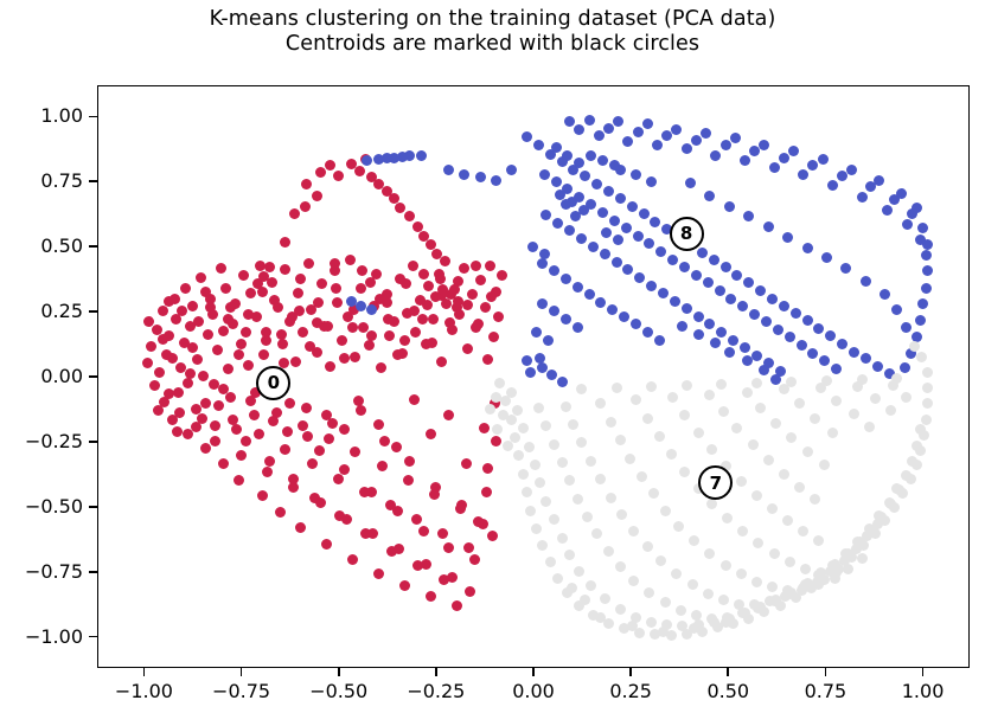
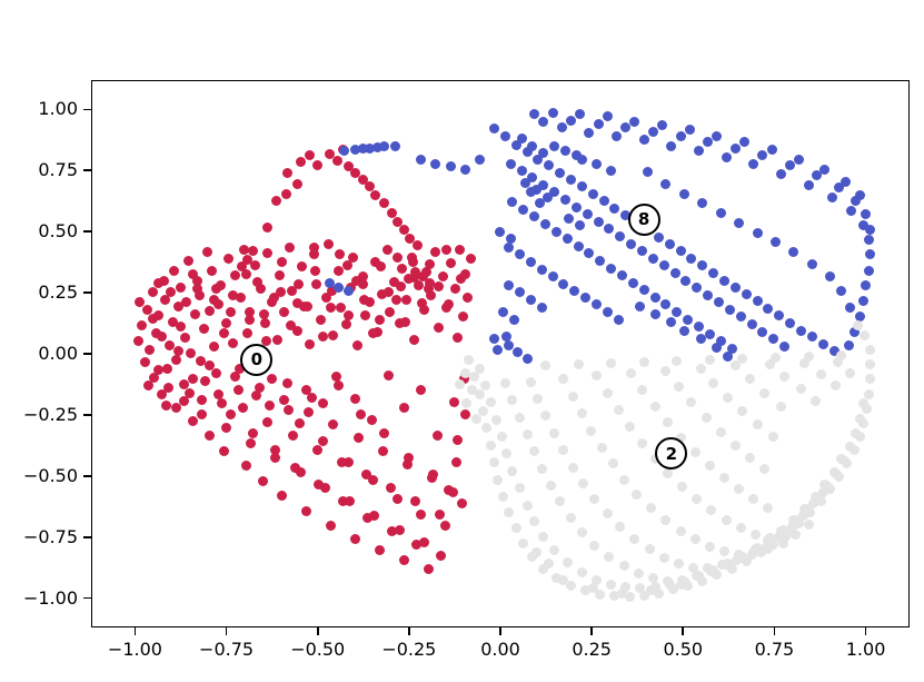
- K-means clustering on the training dataset (PCA data)
- Centroids are marked with black circles
  0
  8
- 7
+ 2
  −1.00
  −0.75
  −0.50
  −0.25
  0.00
  0.25
  0.50
  0.75
  1.00
  −1.00
  −0.75
  −0.50
  −0.25
  0.00
  0.25
  0.50
  0.75
  1.00
